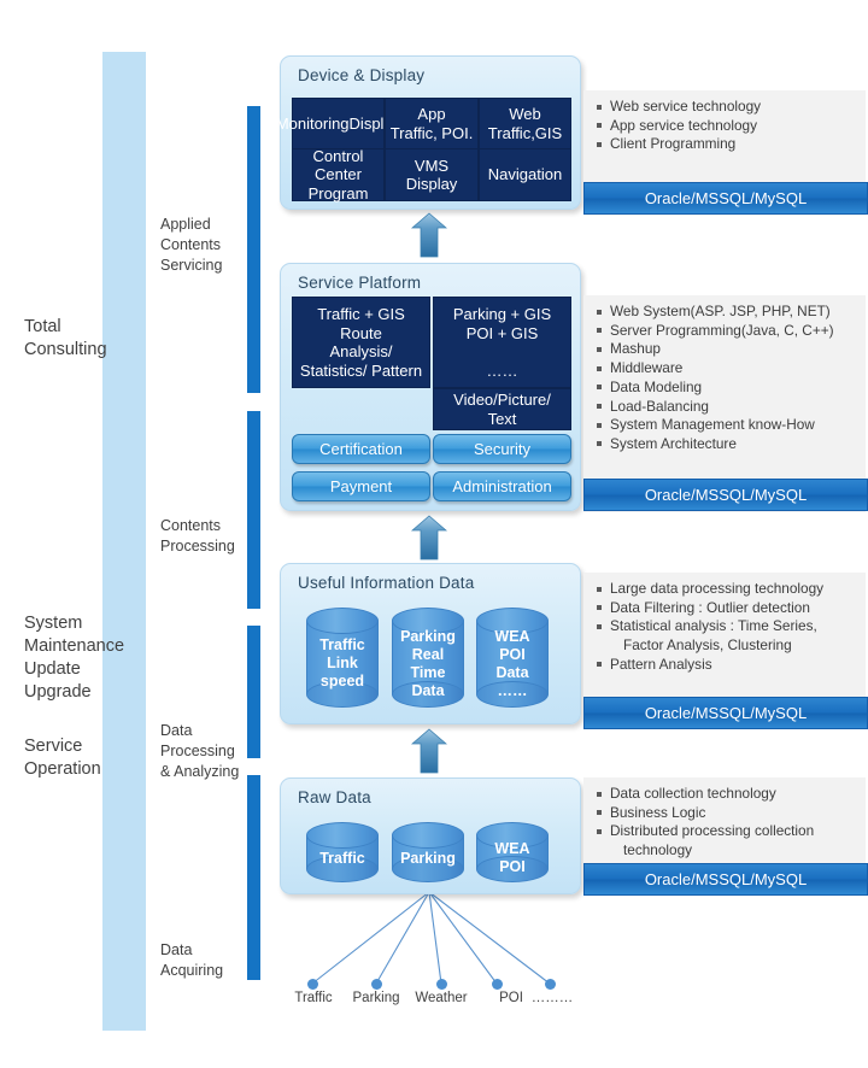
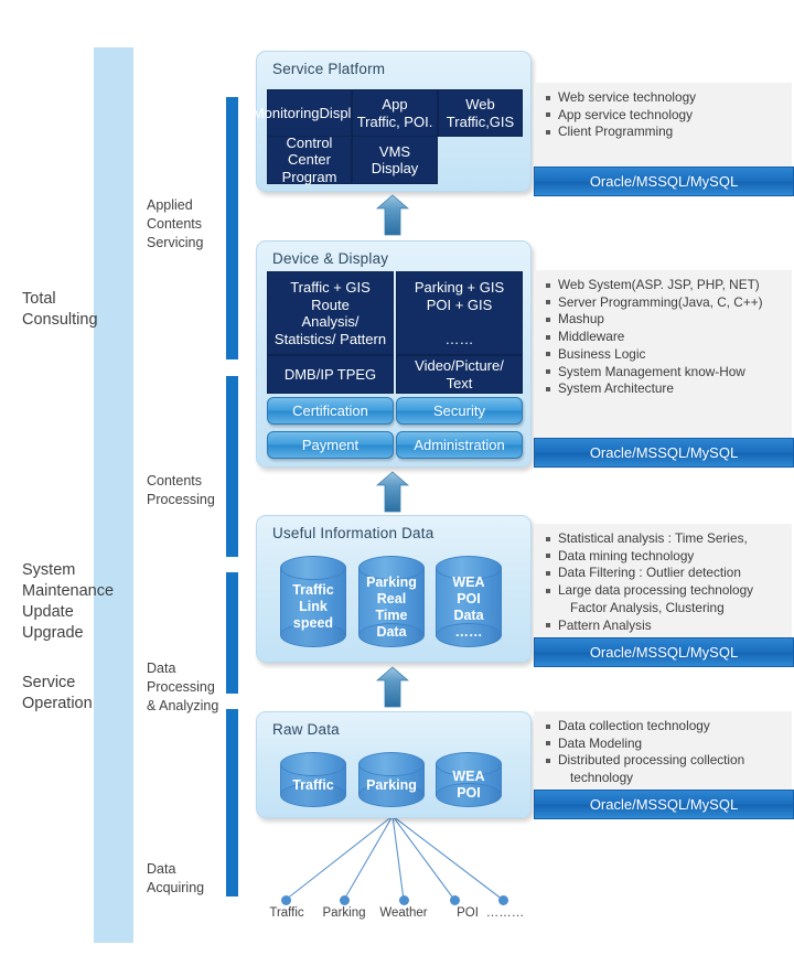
  Total
  Consulting
  System
  Maintenance
  Update
  Upgrade
  Service
  Operation
  Applied
  Contents
  Servicing
  Contents
  Processing
  Data
  Processing
  & Analyzing
  Data
  Acquiring
- Device & Display
+ Service Platform
  MonitoringDispl
  App
  Traffic, POI.
  Web
  Traffic,GIS
  Control
  Center
  Program
  VMS
  Display
- Navigation
- Service Platform
+ Device & Display
  Traffic + GIS
  Route
  Analysis/
  Statistics/ Pattern
  Parking + GIS
  POI + GIS
  ……
+ DMB/IP TPEG
  Video/Picture/
  Text
  Certification
  Security
  Payment
  Administration
  Useful Information Data
  Traffic
  Link
  speed
  Parking
  Real
  Time
  Data
  WEA
  POI
  Data
  ……
  Raw Data
  Traffic
  Parking
  WEA
  POI
  Web service technology
  App service technology
  Client Programming
  Oracle/MSSQL/MySQL
  Web System(ASP. JSP, PHP, NET)
  Server Programming(Java, C, C++)
  Mashup
  Middleware
- Data Modeling
+ Business Logic
- Load-Balancing
  System Management know-How
  System Architecture
  Oracle/MSSQL/MySQL
- Large data processing technology
+ Statistical analysis : Time Series,
+ Data mining technology
  Data Filtering : Outlier detection
- Statistical analysis : Time Series,
+ Large data processing technology
  Factor Analysis, Clustering
  Pattern Analysis
  Oracle/MSSQL/MySQL
  Data collection technology
- Business Logic
+ Data Modeling
  Distributed processing collection
  technology
  Oracle/MSSQL/MySQL
  Traffic
  Parking
  Weather
  POI
  ………
